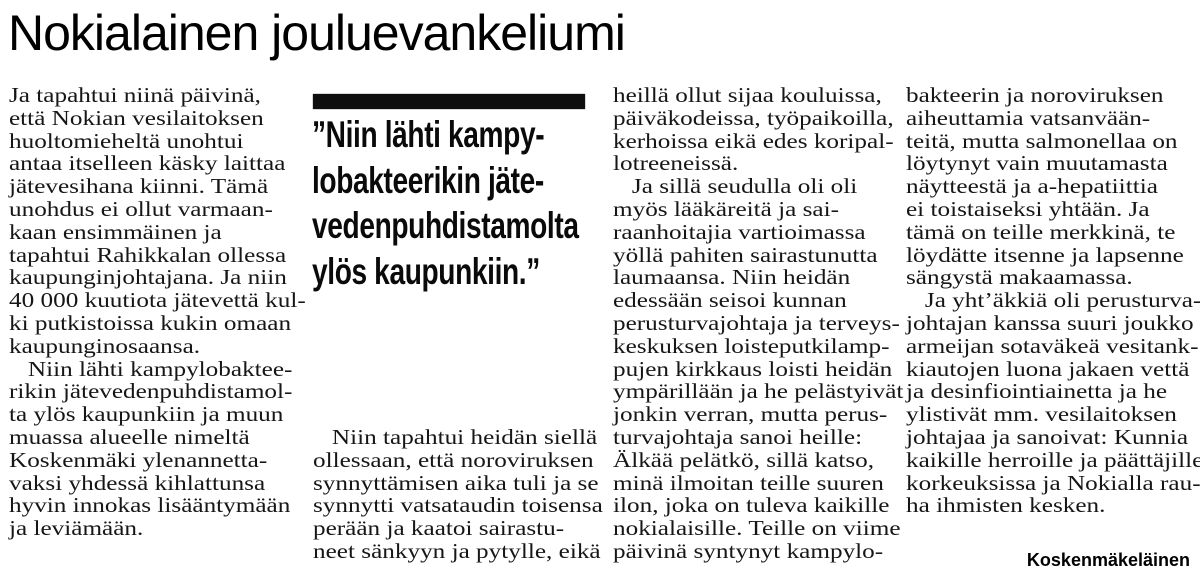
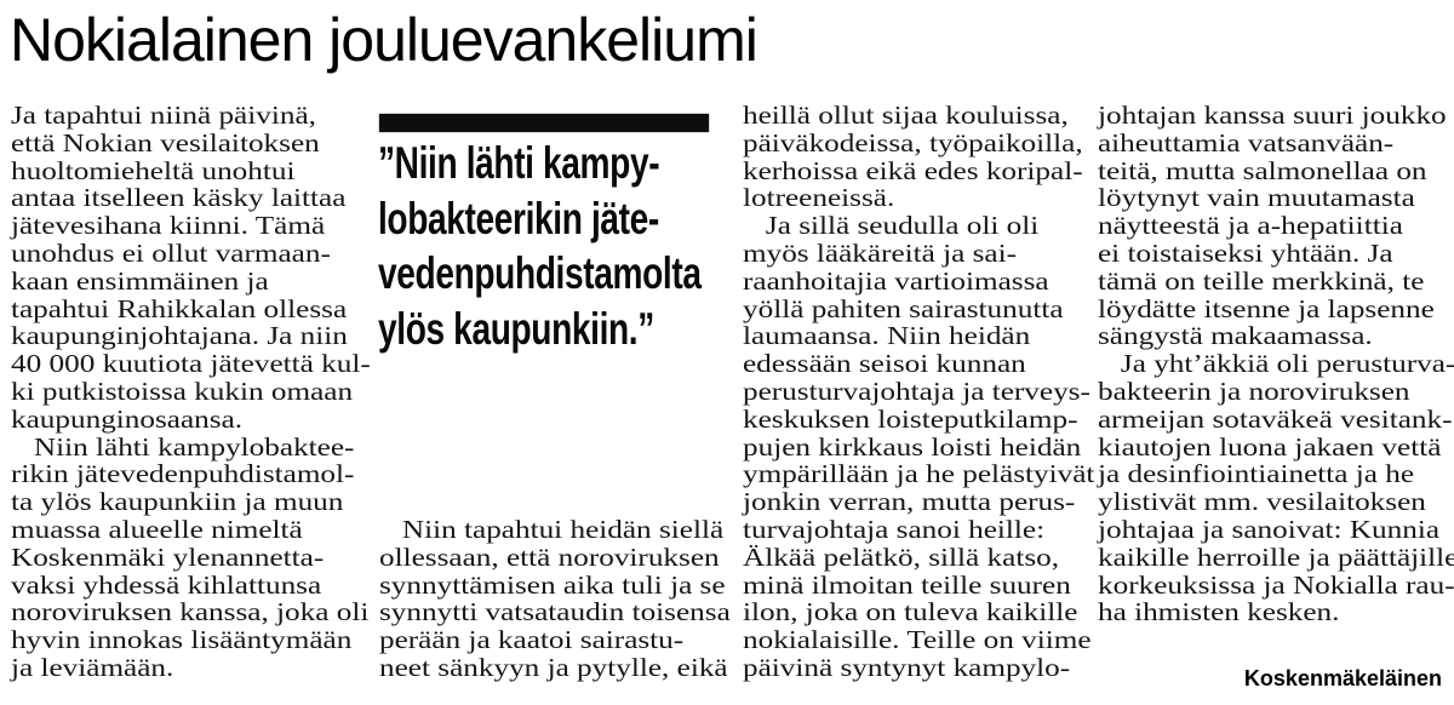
  Nokialainen jouluevankeliumi
  Ja tapahtui niinä päivinä,
  että Nokian vesilaitoksen
  huoltomieheltä unohtui
  antaa itselleen käsky laittaa
  jätevesihana kiinni. Tämä
  unohdus ei ollut varmaan-
  kaan ensimmäinen ja
  tapahtui Rahikkalan ollessa
  kaupunginjohtajana. Ja niin
  40 000 kuutiota jätevettä kul-
  ki putkistoissa kukin omaan
  kaupunginosaansa.
  Niin lähti kampylobaktee-
  rikin jätevedenpuhdistamol-
  ta ylös kaupunkiin ja muun
  muassa alueelle nimeltä
  Koskenmäki ylenannetta-
  vaksi yhdessä kihlattunsa
+ noroviruksen kanssa, joka oli
  hyvin innokas lisääntymään
  ja leviämään.
  ”Niin lähti kampy-
  lobakteerikin jäte-
  vedenpuhdistamolta
  ylös kaupunkiin.”
  Niin tapahtui heidän siellä
  ollessaan, että noroviruksen
  synnyttämisen aika tuli ja se
  synnytti vatsataudin toisensa
  perään ja kaatoi sairastu-
  neet sänkyyn ja pytylle, eikä
  heillä ollut sijaa kouluissa,
  päiväkodeissa, työpaikoilla,
  kerhoissa eikä edes koripal-
  lotreeneissä.
  Ja sillä seudulla oli oli
  myös lääkäreitä ja sai-
  raanhoitajia vartioimassa
  yöllä pahiten sairastunutta
  laumaansa. Niin heidän
  edessään seisoi kunnan
  perusturvajohtaja ja terveys-
  keskuksen loisteputkilamp-
  pujen kirkkaus loisti heidän
  ympärillään ja he pelästyivät
  jonkin verran, mutta perus-
  turvajohtaja sanoi heille:
  Älkää pelätkö, sillä katso,
  minä ilmoitan teille suuren
  ilon, joka on tuleva kaikille
  nokialaisille. Teille on viime
  päivinä syntynyt kampylo-
- bakteerin ja noroviruksen
+ johtajan kanssa suuri joukko
  aiheuttamia vatsanvään-
  teitä, mutta salmonellaa on
  löytynyt vain muutamasta
  näytteestä ja a-hepatiittia
  ei toistaiseksi yhtään. Ja
  tämä on teille merkkinä, te
  löydätte itsenne ja lapsenne
  sängystä makaamassa.
  Ja yht’äkkiä oli perusturva-
- johtajan kanssa suuri joukko
+ bakteerin ja noroviruksen
  armeijan sotaväkeä vesitank-
  kiautojen luona jakaen vettä
  ja desinfiointiainetta ja he
  ylistivät mm. vesilaitoksen
  johtajaa ja sanoivat: Kunnia
  kaikille herroille ja päättäjille
  korkeuksissa ja Nokialla rau-
  ha ihmisten kesken.
  Koskenmäkeläinen
